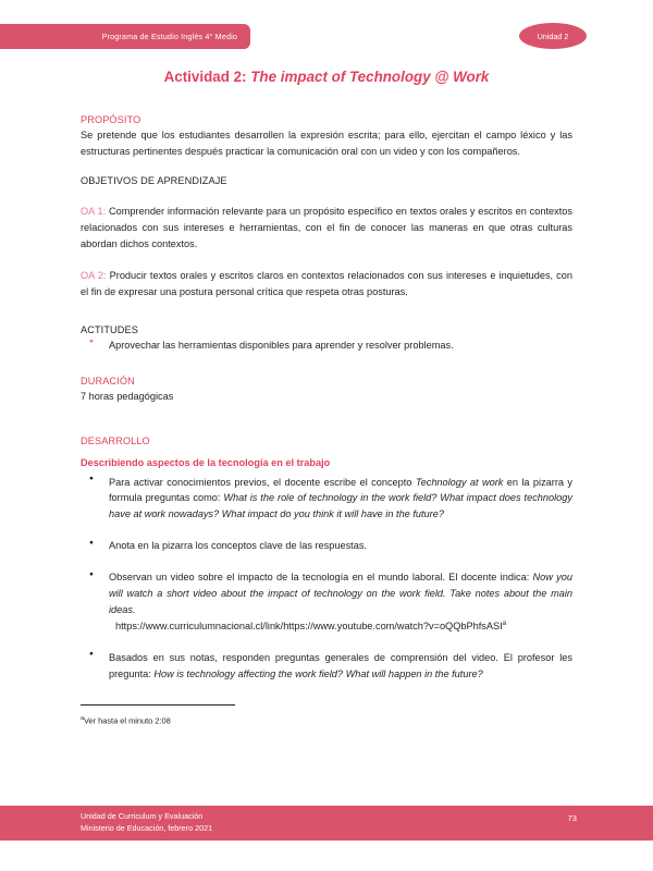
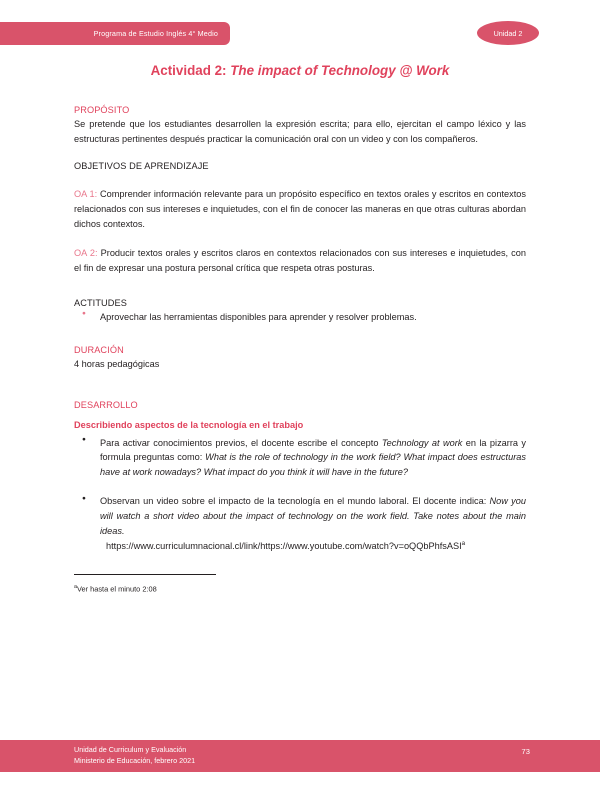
  Programa de Estudio Inglés 4° Medio
  Unidad 2
  Actividad 2: The impact of Technology @ Work
  PROPÓSITO
  Se pretende que los estudiantes desarrollen la expresión escrita; para ello, ejercitan el campo léxico y las estructuras pertinentes después practicar la comunicación oral con un video y con los compañeros.
  OBJETIVOS DE APRENDIZAJE
- OA 1: Comprender información relevante para un propósito específico en textos orales y escritos en contextos relacionados con sus intereses e herramientas, con el fin de conocer las maneras en que otras culturas abordan dichos contextos.
+ OA 1: Comprender información relevante para un propósito específico en textos orales y escritos en contextos relacionados con sus intereses e inquietudes, con el fin de conocer las maneras en que otras culturas abordan dichos contextos.
  OA 2: Producir textos orales y escritos claros en contextos relacionados con sus intereses e inquietudes, con el fin de expresar una postura personal crítica que respeta otras posturas.
  ACTITUDES
  Aprovechar las herramientas disponibles para aprender y resolver problemas.
  DURACIÓN
- 7 horas pedagógicas
+ 4 horas pedagógicas
  DESARROLLO
  Describiendo aspectos de la tecnología en el trabajo
- Para activar conocimientos previos, el docente escribe el concepto Technology at work en la pizarra y formula preguntas como: What is the role of technology in the work field? What impact does technology have at work nowadays? What impact do you think it will have in the future?
+ Para activar conocimientos previos, el docente escribe el concepto Technology at work en la pizarra y formula preguntas como: What is the role of technology in the work field? What impact does estructuras have at work nowadays? What impact do you think it will have in the future?
- Anota en la pizarra los conceptos clave de las respuestas.
  Observan un video sobre el impacto de la tecnología en el mundo laboral. El docente indica: Now you will watch a short video about the impact of technology on the work field. Take notes about the main ideas.
  https://www.curriculumnacional.cl/link/https://www.youtube.com/watch?v=oQQbPhfsASI
- Basados en sus notas, responden preguntas generales de comprensión del video. El profesor les pregunta: How is technology affecting the work field? What will happen in the future?
  Ver hasta el minuto 2:08
  Unidad de Curriculum y Evaluación
  Ministerio de Educación, febrero 2021
  73
